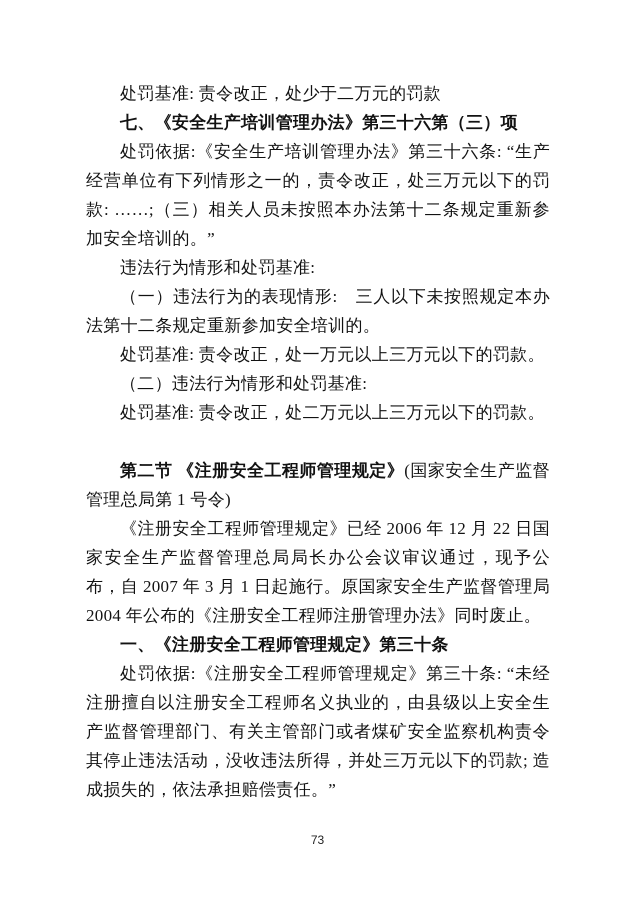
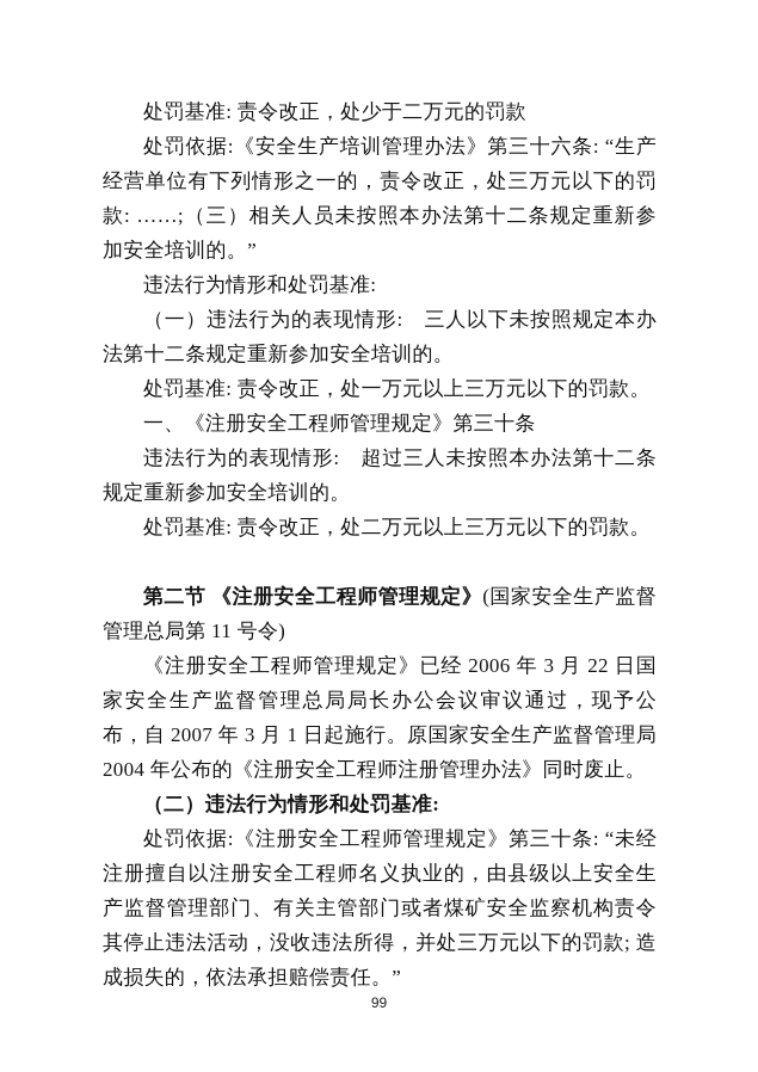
  处罚基准: 责令改正，处少于二万元的罚款
- 七、《安全生产培训管理办法》第三十六第（三）项
  处罚依据:《安全生产培训管理办法》第三十六条: “生产经营单位有下列情形之一的，责令改正，处三万元以下的罚款: ……;（三）相关人员未按照本办法第十二条规定重新参加安全培训的。”
  违法行为情形和处罚基准:
  （一）违法行为的表现情形: 三人以下未按照规定本办法第十二条规定重新参加安全培训的。
  处罚基准: 责令改正，处一万元以上三万元以下的罚款。
- （二）违法行为情形和处罚基准:
+ 一、《注册安全工程师管理规定》第三十条
+ 违法行为的表现情形: 超过三人未按照本办法第十二条规定重新参加安全培训的。
  处罚基准: 责令改正，处二万元以上三万元以下的罚款。
- 第二节 《注册安全工程师管理规定》(国家安全生产监督管理总局第 1 号令)
+ 第二节 《注册安全工程师管理规定》(国家安全生产监督管理总局第 11 号令)
- 《注册安全工程师管理规定》已经 2006 年 12 月 22 日国家安全生产监督管理总局局长办公会议审议通过，现予公布，自 2007 年 3 月 1 日起施行。原国家安全生产监督管理局 2004 年公布的《注册安全工程师注册管理办法》同时废止。
+ 《注册安全工程师管理规定》已经 2006 年 3 月 22 日国家安全生产监督管理总局局长办公会议审议通过，现予公布，自 2007 年 3 月 1 日起施行。原国家安全生产监督管理局 2004 年公布的《注册安全工程师注册管理办法》同时废止。
- 一、《注册安全工程师管理规定》第三十条
+ （二）违法行为情形和处罚基准:
  处罚依据:《注册安全工程师管理规定》第三十条: “未经注册擅自以注册安全工程师名义执业的，由县级以上安全生产监督管理部门、有关主管部门或者煤矿安全监察机构责令其停止违法活动，没收违法所得，并处三万元以下的罚款; 造成损失的，依法承担赔偿责任。”
- 73
+ 99
